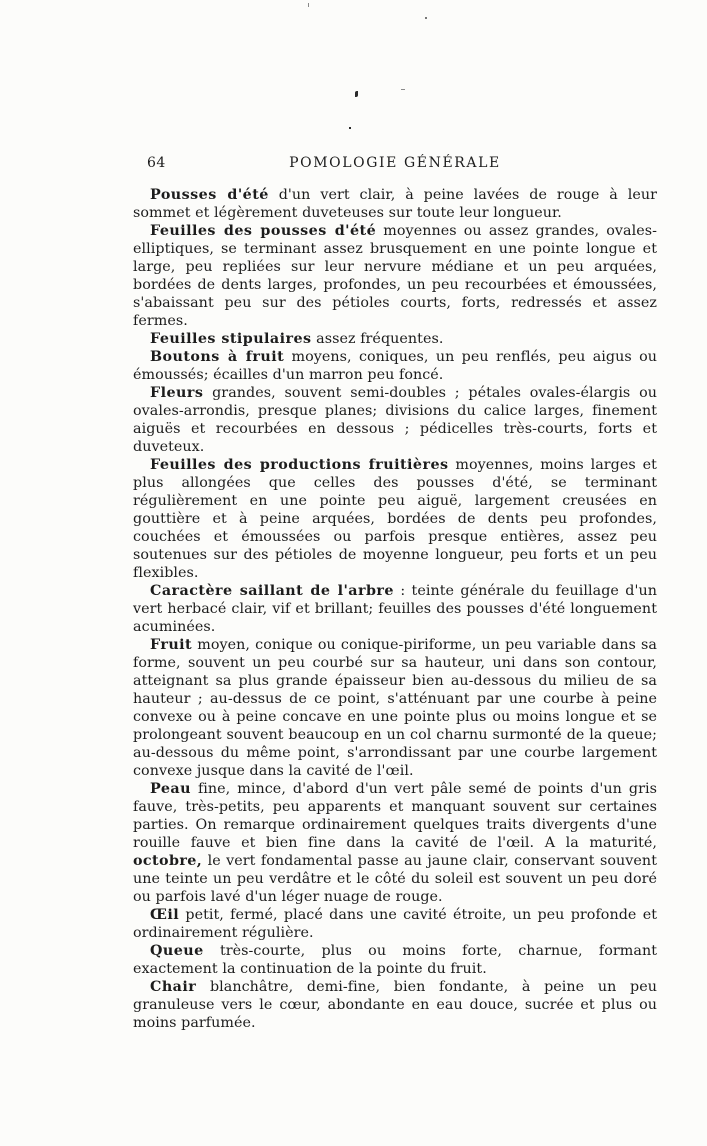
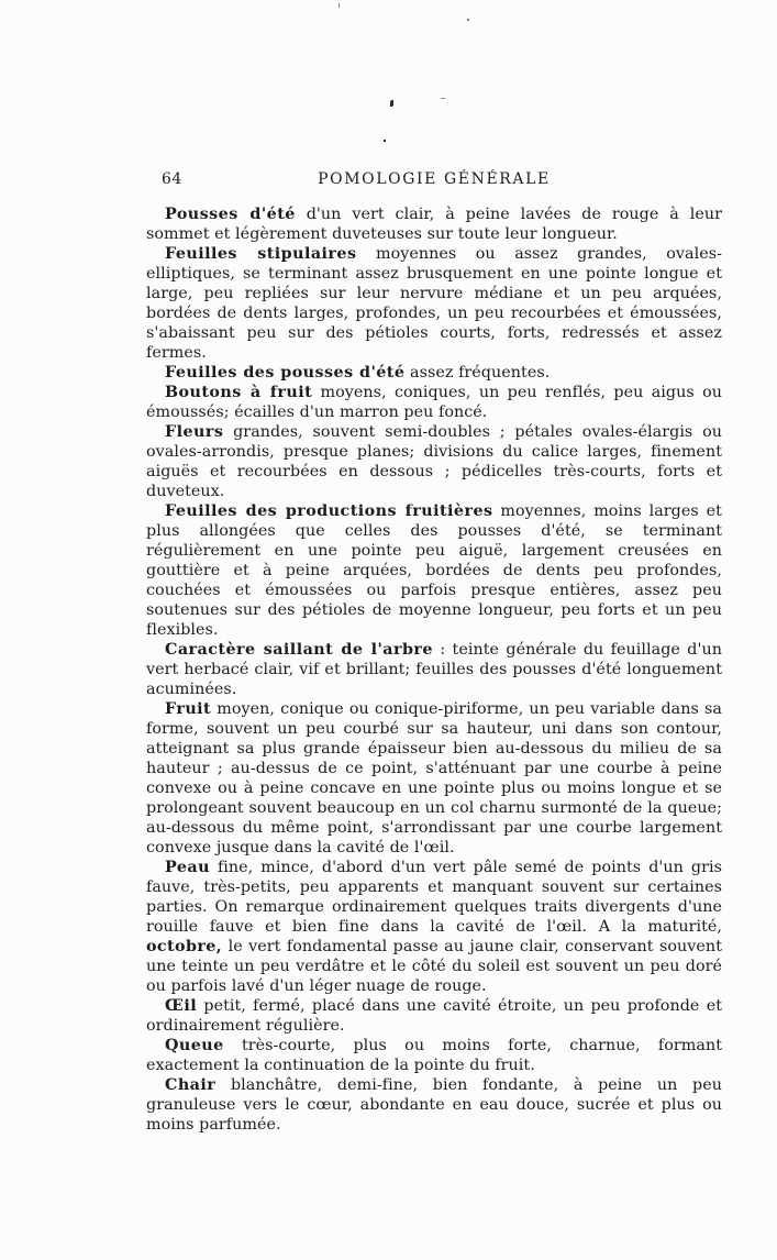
  64
  POMOLOGIE GÉNÉRALE
  Pousses d'été d'un vert clair, à peine lavées de rouge à leur sommet et légèrement duveteuses sur toute leur longueur.
- Feuilles des pousses d'été moyennes ou assez grandes, ovales-elliptiques, se terminant assez brusquement en une pointe longue et large, peu repliées sur leur nervure médiane et un peu arquées, bordées de dents larges, profondes, un peu recourbées et émoussées, s'abaissant peu sur des pétioles courts, forts, redressés et assez fermes.
+ Feuilles stipulaires moyennes ou assez grandes, ovales-elliptiques, se terminant assez brusquement en une pointe longue et large, peu repliées sur leur nervure médiane et un peu arquées, bordées de dents larges, profondes, un peu recourbées et émoussées, s'abaissant peu sur des pétioles courts, forts, redressés et assez fermes.
- Feuilles stipulaires assez fréquentes.
+ Feuilles des pousses d'été assez fréquentes.
  Boutons à fruit moyens, coniques, un peu renflés, peu aigus ou émoussés; écailles d'un marron peu foncé.
  Fleurs grandes, souvent semi-doubles ; pétales ovales-élargis ou ovales-arrondis, presque planes; divisions du calice larges, finement aiguës et recourbées en dessous ; pédicelles très-courts, forts et duveteux.
  Feuilles des productions fruitières moyennes, moins larges et plus allongées que celles des pousses d'été, se terminant régulièrement en une pointe peu aiguë, largement creusées en gouttière et à peine arquées, bordées de dents peu profondes, couchées et émoussées ou parfois presque entières, assez peu soutenues sur des pétioles de moyenne longueur, peu forts et un peu flexibles.
  Caractère saillant de l'arbre : teinte générale du feuillage d'un vert herbacé clair, vif et brillant; feuilles des pousses d'été longuement acuminées.
  Fruit moyen, conique ou conique-piriforme, un peu variable dans sa forme, souvent un peu courbé sur sa hauteur, uni dans son contour, atteignant sa plus grande épaisseur bien au-dessous du milieu de sa hauteur ; au-dessus de ce point, s'atténuant par une courbe à peine convexe ou à peine concave en une pointe plus ou moins longue et se prolongeant souvent beaucoup en un col charnu surmonté de la queue; au-dessous du même point, s'arrondissant par une courbe largement convexe jusque dans la cavité de l'œil.
  Peau fine, mince, d'abord d'un vert pâle semé de points d'un gris fauve, très-petits, peu apparents et manquant souvent sur certaines parties. On remarque ordinairement quelques traits divergents d'une rouille fauve et bien fine dans la cavité de l'œil. A la maturité, octobre, le vert fondamental passe au jaune clair, conservant souvent une teinte un peu verdâtre et le côté du soleil est souvent un peu doré ou parfois lavé d'un léger nuage de rouge.
  Œil petit, fermé, placé dans une cavité étroite, un peu profonde et ordinairement régulière.
  Queue très-courte, plus ou moins forte, charnue, formant exactement la continuation de la pointe du fruit.
  Chair blanchâtre, demi-fine, bien fondante, à peine un peu granuleuse vers le cœur, abondante en eau douce, sucrée et plus ou moins parfumée.
